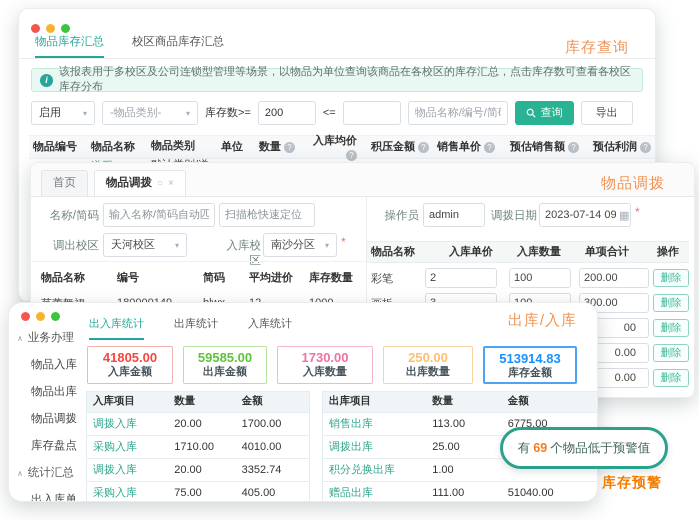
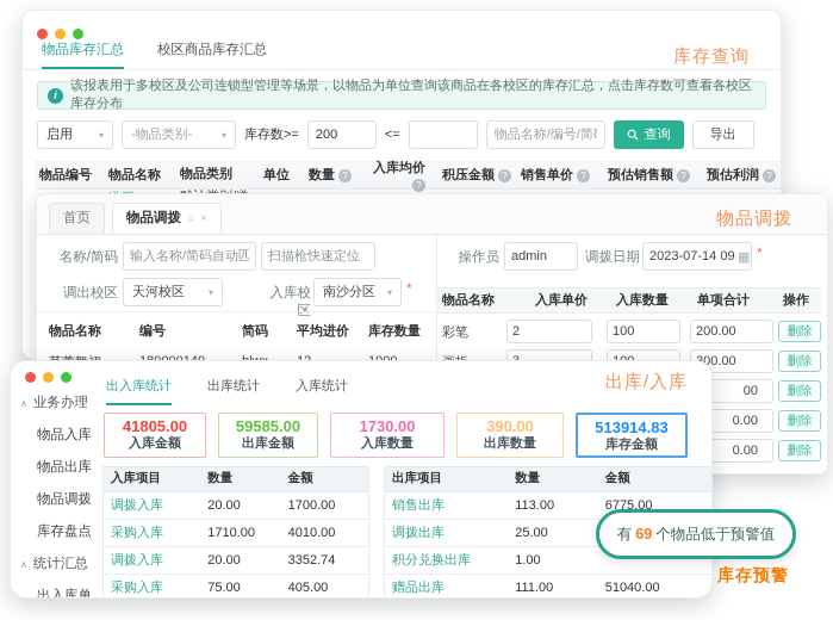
  库存查询
  物品库存汇总
  校区商品库存汇总
  i
  该报表用于多校区及公司连锁型管理等场景，以物品为单位查询该商品在各校区的库存汇总，点击库存数可查看各校区库存分布
  启用
  ▾
  -物品类别-
  ▾
  库存数>=
  200
  <=
  物品名称/编号/简
  查询
  导出
  物品编号
  物品名称
  物品类别
  单位
  数量 ?
  入库均价?
  积压金额 ?
  销售单价 ?
  预估销售额 ?
  预估利润 ?
  首页
  物品调拨
  ○
  ×
  物品调拨
  名称/简码
  输入名称/简码自动匹
  扫描枪快速定位
  调出校区
  天河校区
  ▾
  入库校区
  南沙分区
  ▾
  *
  操作员
  admin
  调拨日期
  2023-07-14 09
  ▦
  *
  物品名称
  编号
  简码
  平均进价
  库存数量
  物品名称
  入库单价
  入库数量
  单项合计
  操作
  彩笔
  2
  100
  200.00
  删除
  00.00
  删除
  00
  删除
  0.00
  删除
  0.00
  删除
  出库/入库
  ∧
  业务办理
  物品入库
  物品出库
  物品调拨
  库存盘点
  ∧
  统计汇总
  出入库单
  出入库统计
  出库统计
  入库统计
  41805.00
  入库金额
  59585.00
  出库金额
  1730.00
  入库数量
- 250.00
+ 390.00
  出库数量
  513914.83
  库存金额
  入库项目
  数量
  金额
  调拨入库
  20.00
  1700.00
  采购入库
  1710.00
  4010.00
  调拨入库
  20.00
  3352.74
  采购入库
  75.00
  405.00
  出库项目
  数量
  金额
  销售出库
  113.00
  6775.00
  调拨出库
  25.00
  积分兑换出库
  1.00
  赠品出库
  111.00
  51040.00
  有
  69
  个物品低于预警值
  库存预警
